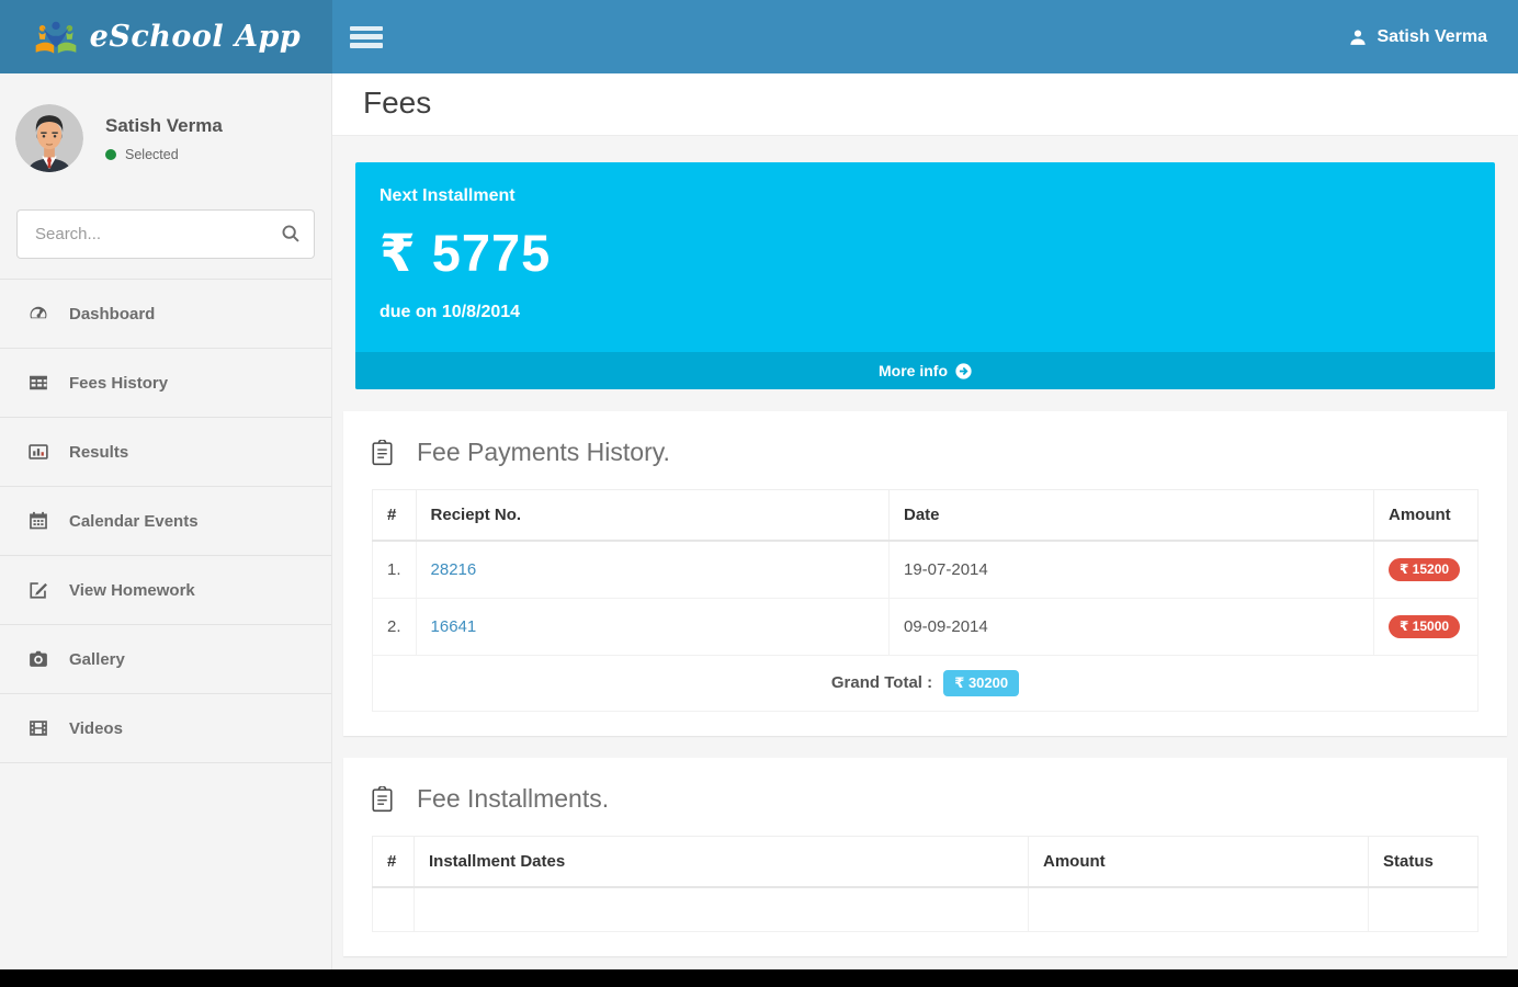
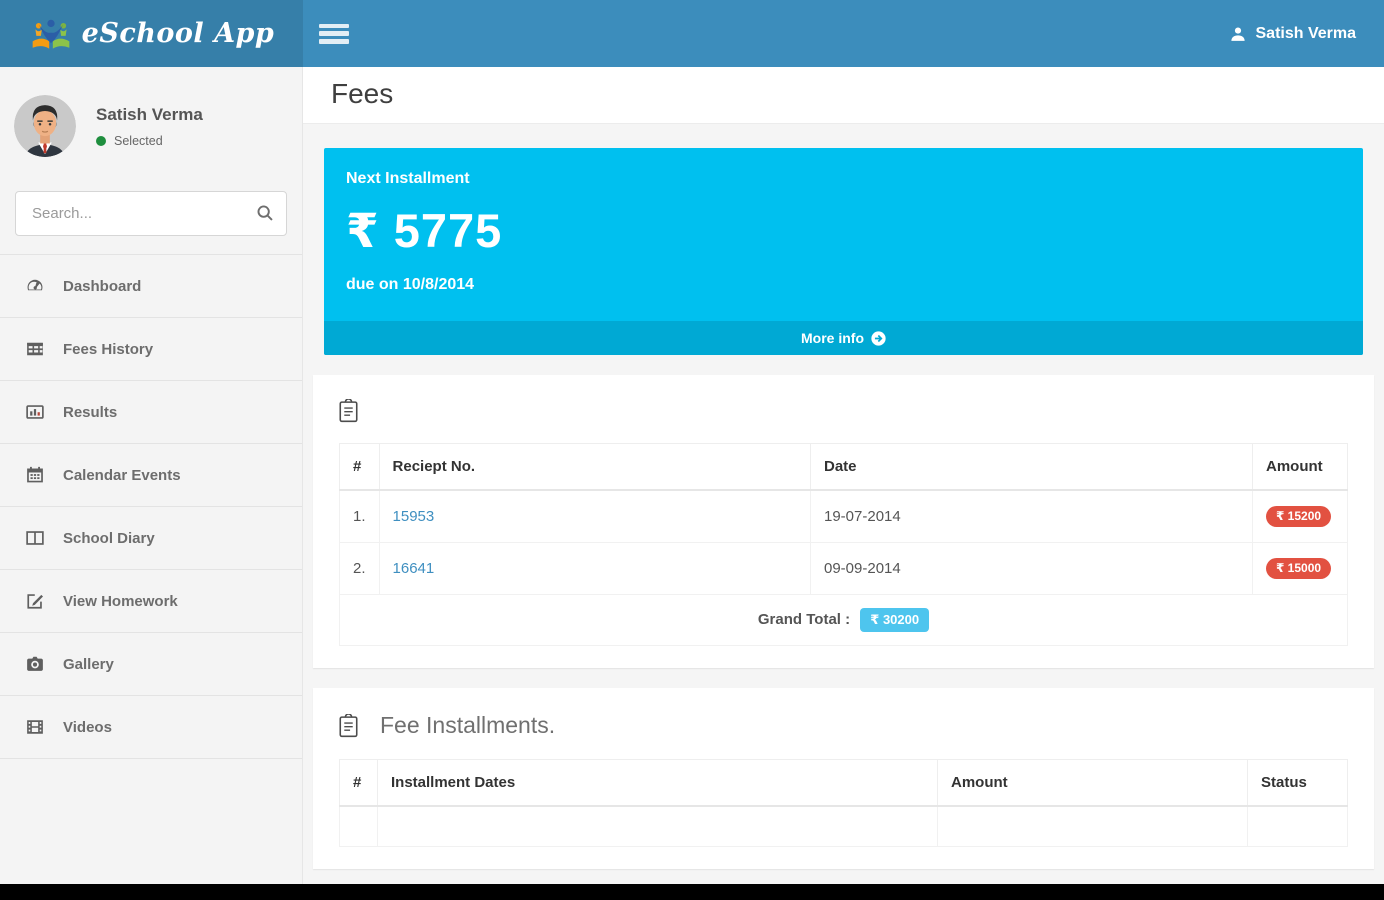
  eSchool App
  Satish Verma
  Satish Verma
  Selected
  Search...
  Dashboard
  Fees History
  Results
  Calendar Events
+ School Diary
  View Homework
  Gallery
  Videos
  Fees
  Next Installment
  ₹ 5775
  due on 10/8/2014
  More info
- Fee Payments History.
  #	Reciept No.	Date	Amount
- 1.	28216	19-07-2014	₹ 15200
+ 1.	15953	19-07-2014	₹ 15200
  2.	16641	09-09-2014	₹ 15000
  Grand Total : ₹ 30200
  Fee Installments.
  #	Installment Dates	Amount	Status
